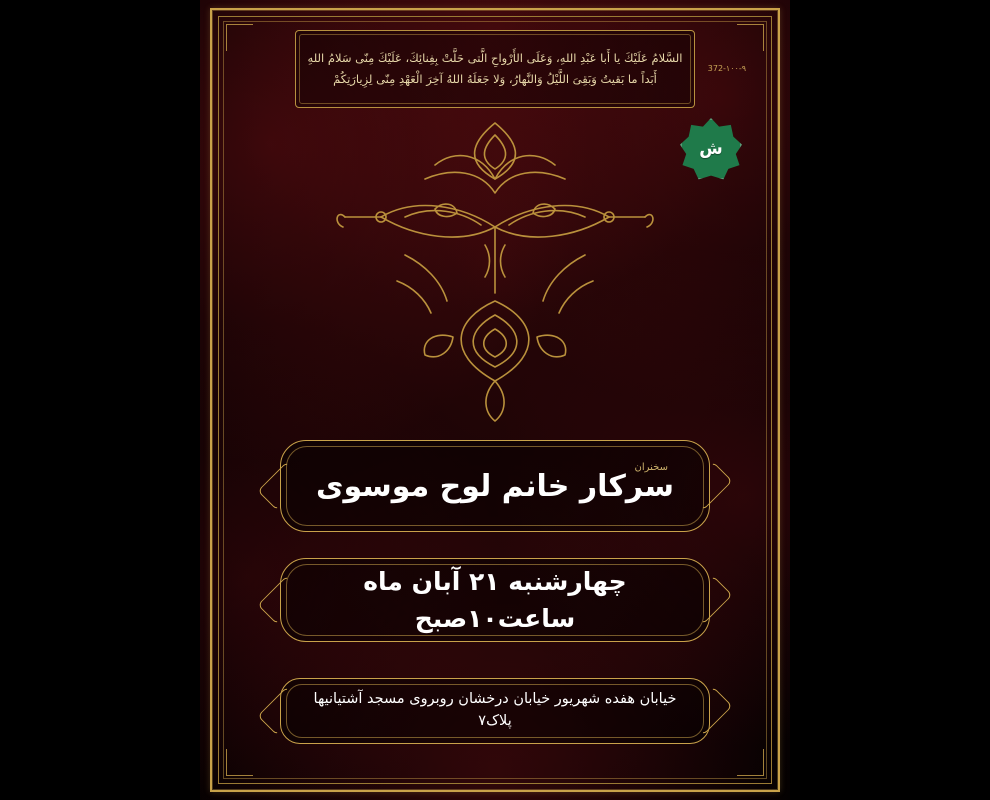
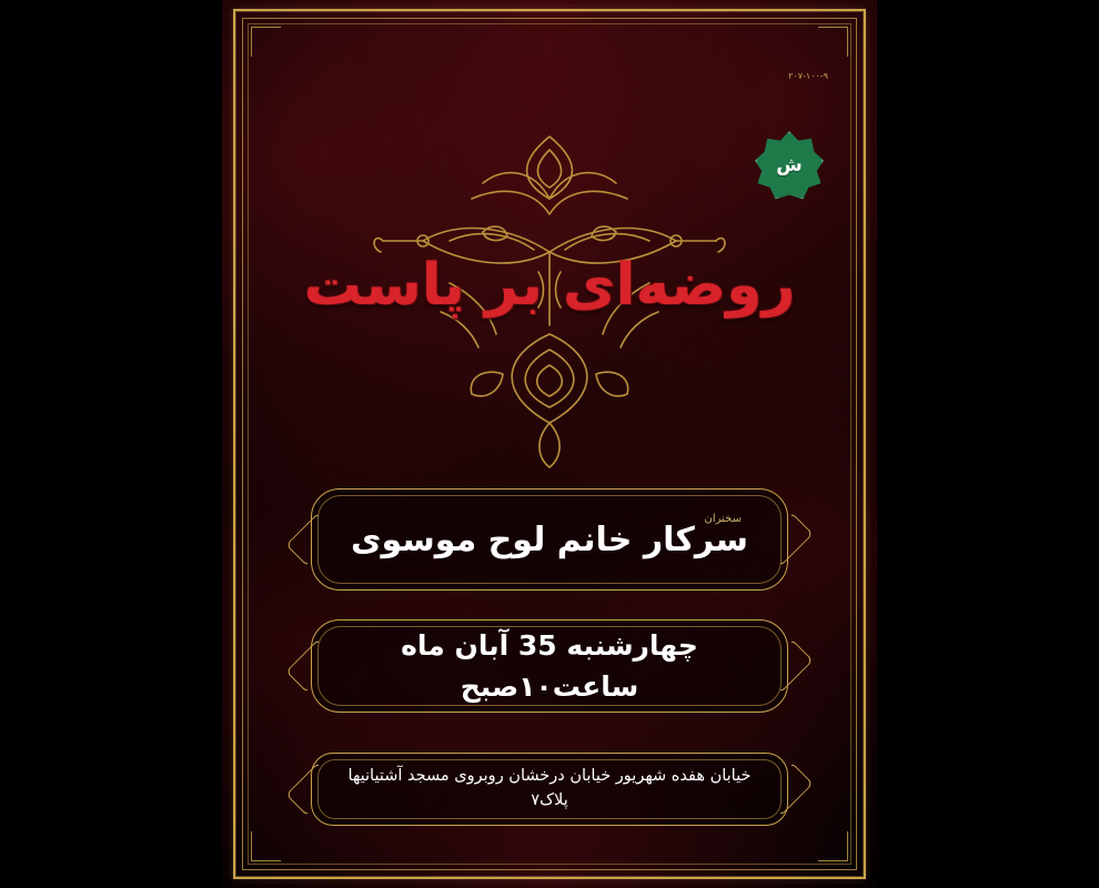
- السَّلامُ عَلَیْكَ یا أَبا عَبْدِ اللهِ، وَعَلَى الأَرْواحِ الَّتی حَلَّتْ بِفِنائِكَ، عَلَیْكَ مِنّی سَلامُ اللهِ أَبَداً ما بَقیتُ وَبَقِیَ اللَّیْلُ وَالنَّهارُ، وَلا جَعَلَهُ اللهُ آخِرَ الْعَهْدِ مِنّی لِزِیارَتِكُمْ
  ش
- 372-۱۰۰-۹
+ ۲۰۷-۱۰۰-۹
+ روضهای بر پاست
  سخنران
  سرکار خانم لوح موسوی
- چهارشنبه ۲۱ آبان ماه ساعت۱۰صبح
+ چهارشنبه 35 آبان ماه ساعت۱۰صبح
  خیابان هفده شهریور خیابان درخشان روبروی مسجد آشتیانیها پلاک۷
